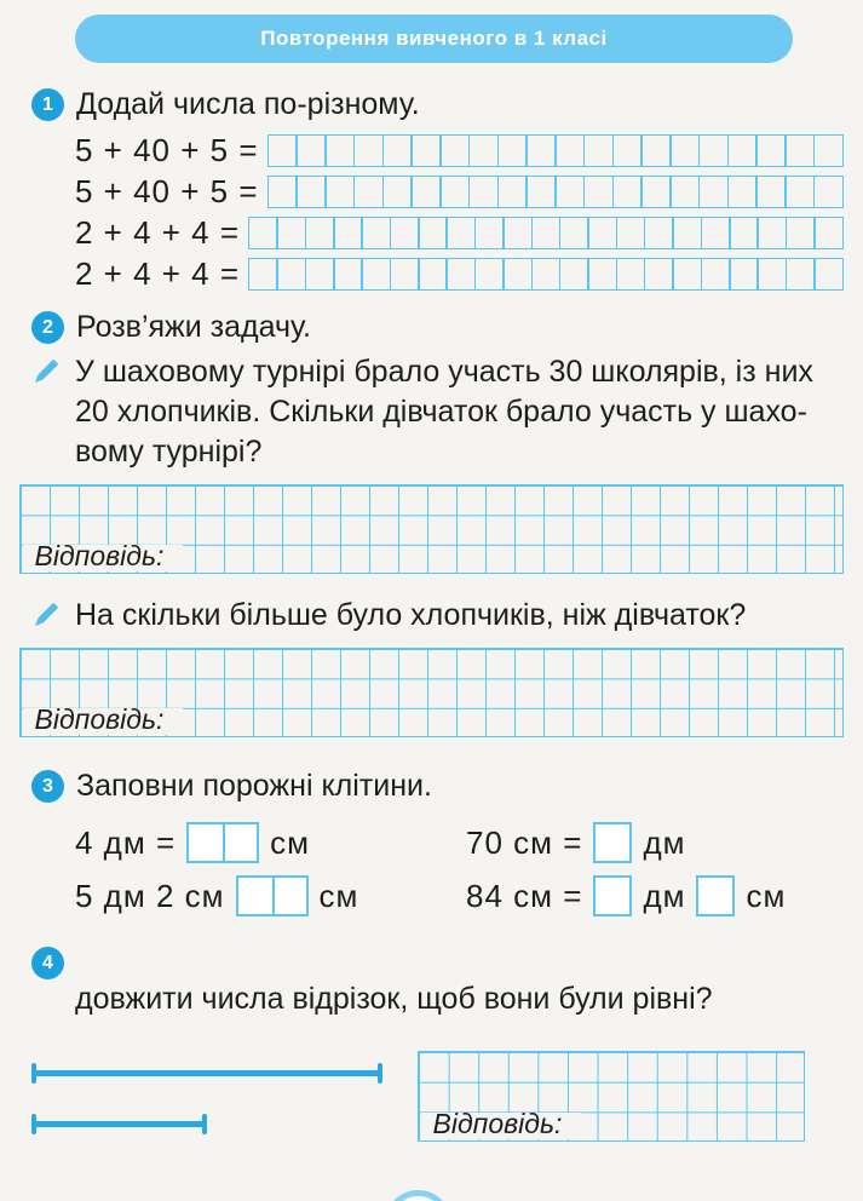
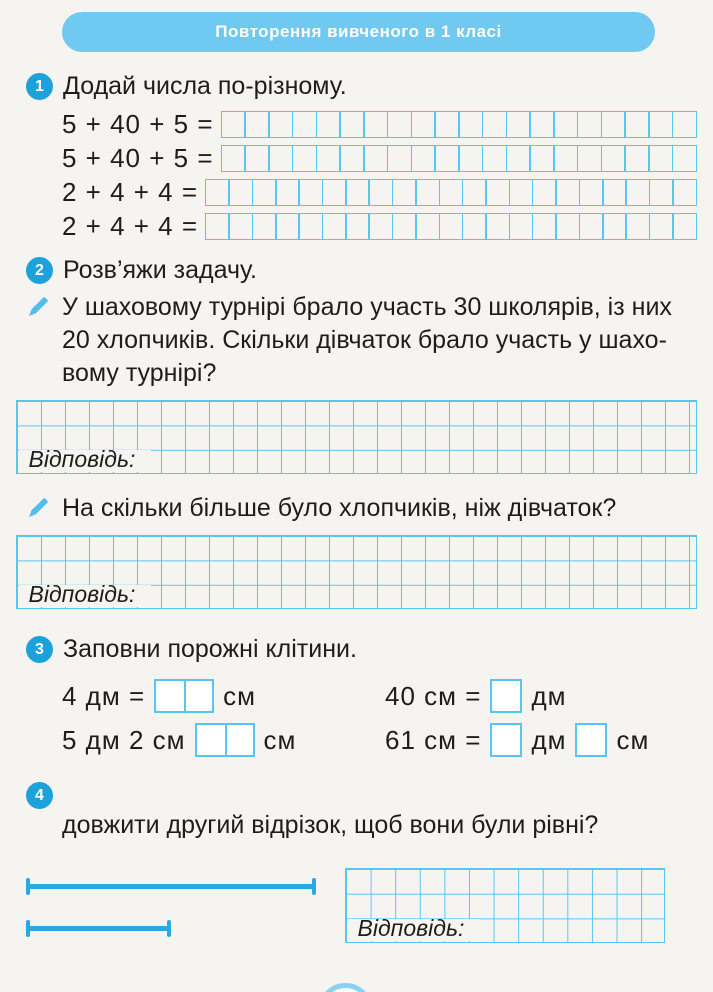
  Повторення вивченого в 1 класі
  1
  Додай числа по-різному.
  5 + 40 + 5 =
  5 + 40 + 5 =
  2 + 4 + 4 =
  2 + 4 + 4 =
  2
  Розв’яжи задачу.
  У шаховому турнірі брало участь 30 школярів, із них
  20 хлопчиків. Скільки дівчаток брало участь у шахо-
  вому турнірі?
  Відповідь:
  На скільки більше було хлопчиків, ніж дівчаток?
  Відповідь:
  3
  Заповни порожні клітини.
  4 дм =
  см
- 70 см =
+ 40 см =
  дм
  5 дм 2 см
  см
- 84 см =
+ 61 см =
  дм
  см
  4
- довжити числа відрізок, щоб вони були рівні?
+ довжити другий відрізок, щоб вони були рівні?
  Відповідь:
